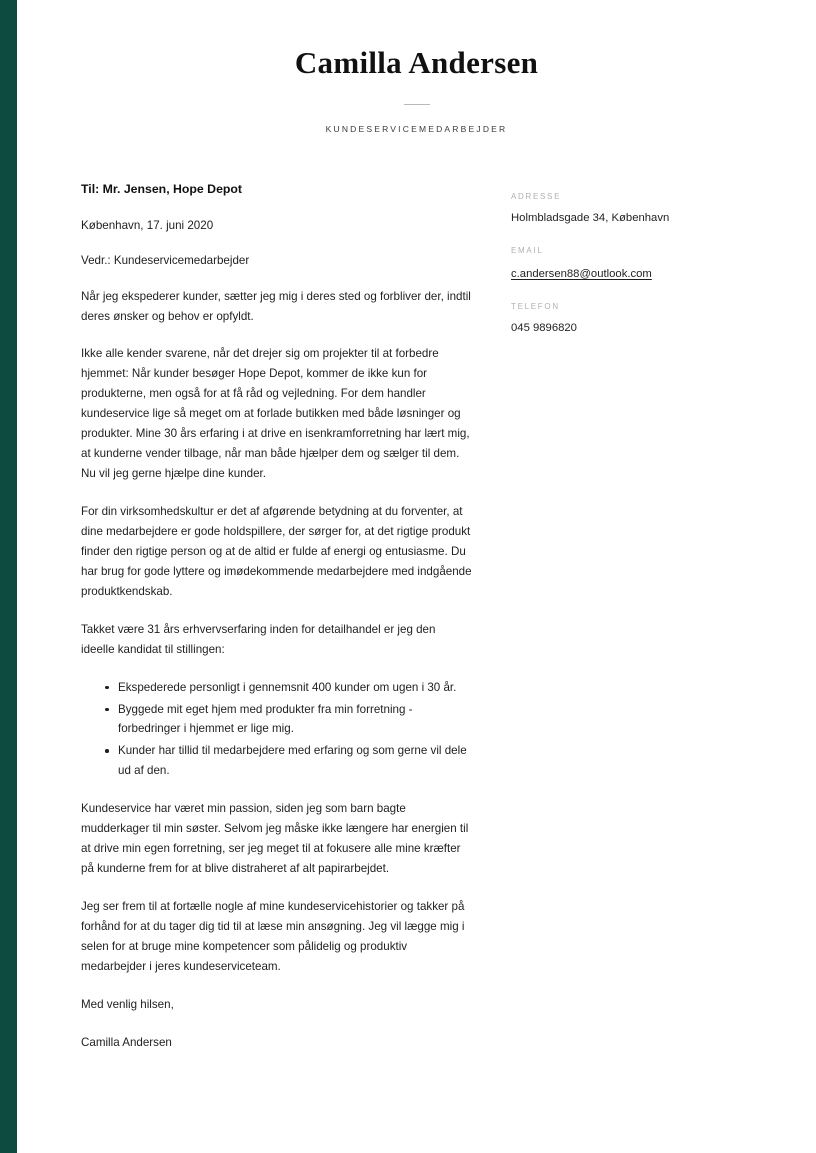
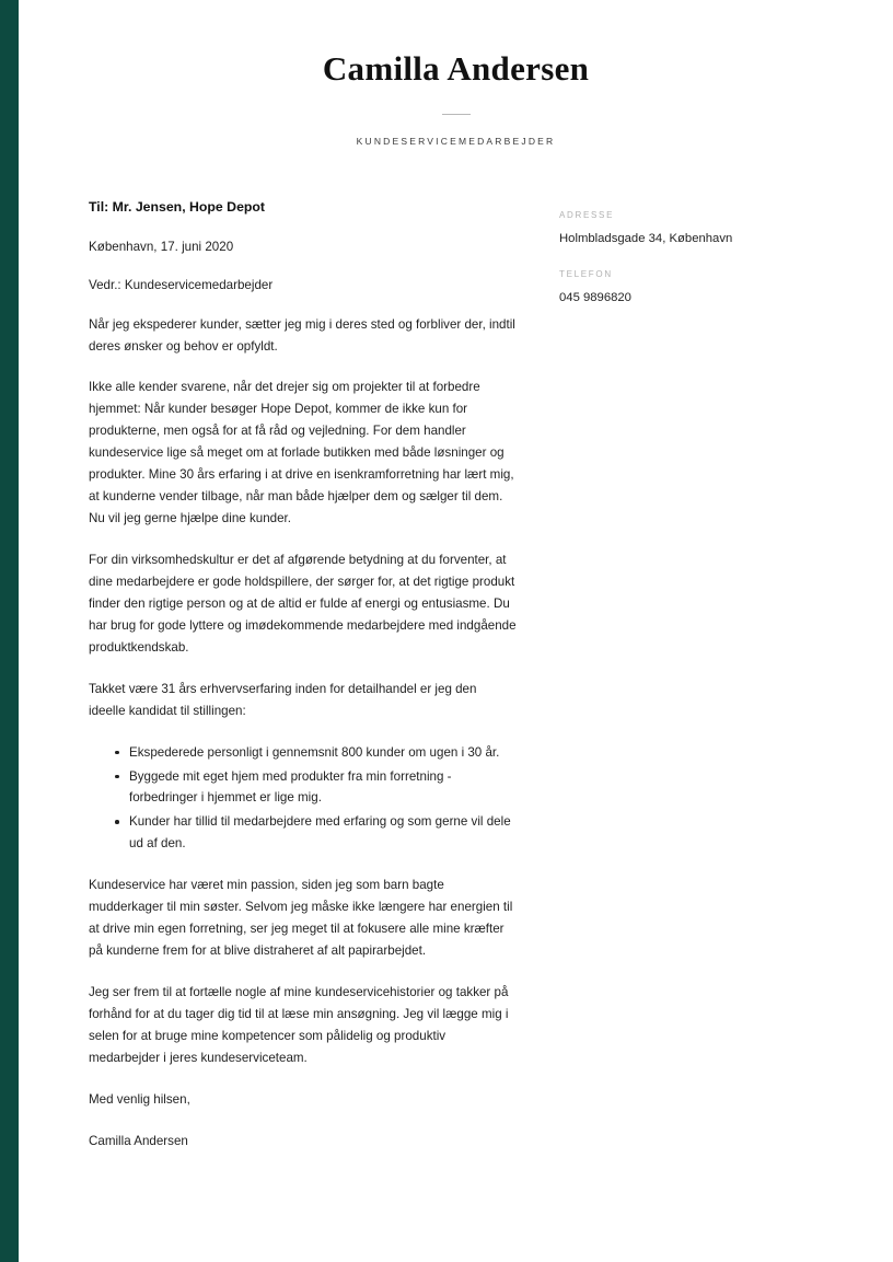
  Camilla Andersen
  KUNDESERVICEMEDARBEJDER
  Til: Mr. Jensen, Hope Depot
  København, 17. juni 2020
  Vedr.: Kundeservicemedarbejder
  Når jeg ekspederer kunder, sætter jeg mig i deres sted og forbliver der, indtil deres ønsker og behov er opfyldt.
  Ikke alle kender svarene, når det drejer sig om projekter til at forbedre hjemmet: Når kunder besøger Hope Depot, kommer de ikke kun for produkterne, men også for at få råd og vejledning. For dem handler kundeservice lige så meget om at forlade butikken med både løsninger og produkter. Mine 30 års erfaring i at drive en isenkramforretning har lært mig, at kunderne vender tilbage, når man både hjælper dem og sælger til dem. Nu vil jeg gerne hjælpe dine kunder.
  For din virksomhedskultur er det af afgørende betydning at du forventer, at dine medarbejdere er gode holdspillere, der sørger for, at det rigtige produkt finder den rigtige person og at de altid er fulde af energi og entusiasme. Du har brug for gode lyttere og imødekommende medarbejdere med indgående produktkendskab.
  Takket være 31 års erhvervserfaring inden for detailhandel er jeg den ideelle kandidat til stillingen:
- Ekspederede personligt i gennemsnit 400 kunder om ugen i 30 år.
+ Ekspederede personligt i gennemsnit 800 kunder om ugen i 30 år.
  Byggede mit eget hjem med produkter fra min forretning - forbedringer i hjemmet er lige mig.
  Kunder har tillid til medarbejdere med erfaring og som gerne vil dele ud af den.
  Kundeservice har været min passion, siden jeg som barn bagte mudderkager til min søster. Selvom jeg måske ikke længere har energien til at drive min egen forretning, ser jeg meget til at fokusere alle mine kræfter på kunderne frem for at blive distraheret af alt papirarbejdet.
  Jeg ser frem til at fortælle nogle af mine kundeservicehistorier og takker på forhånd for at du tager dig tid til at læse min ansøgning. Jeg vil lægge mig i selen for at bruge mine kompetencer som pålidelig og produktiv medarbejder i jeres kundeserviceteam.
  Med venlig hilsen,
  Camilla Andersen
  ADRESSE
  Holmbladsgade 34, København
- EMAIL
- c.andersen88@outlook.com
  TELEFON
  045 9896820
